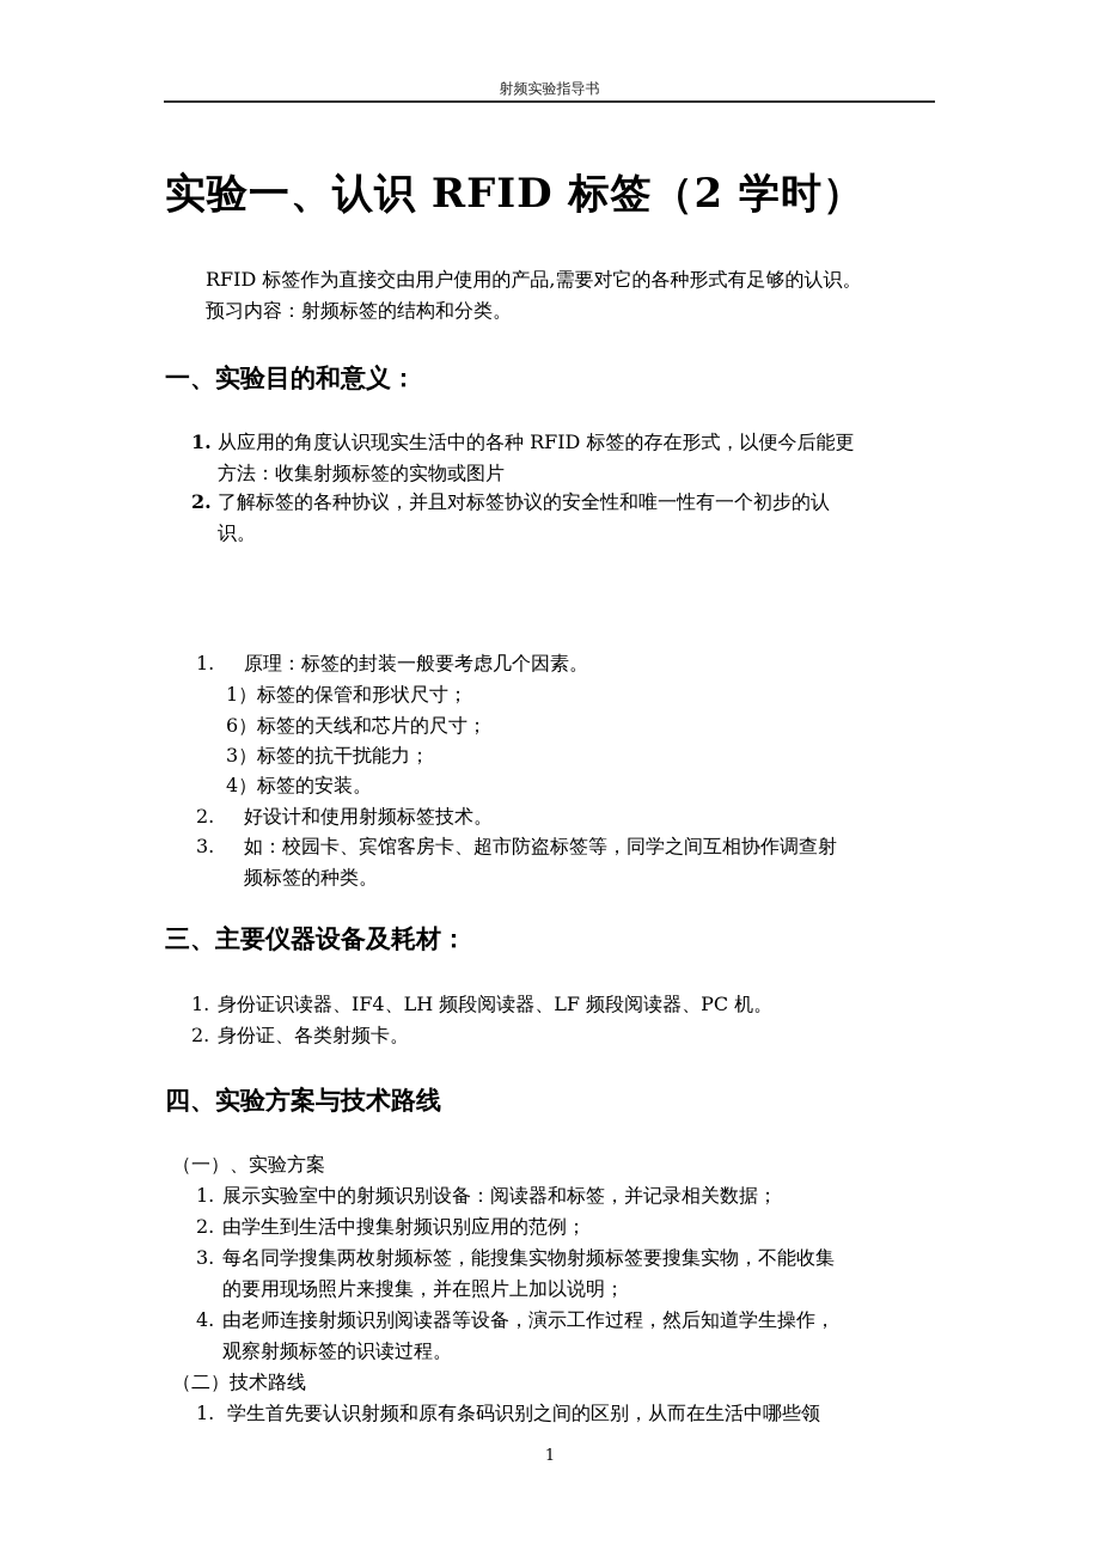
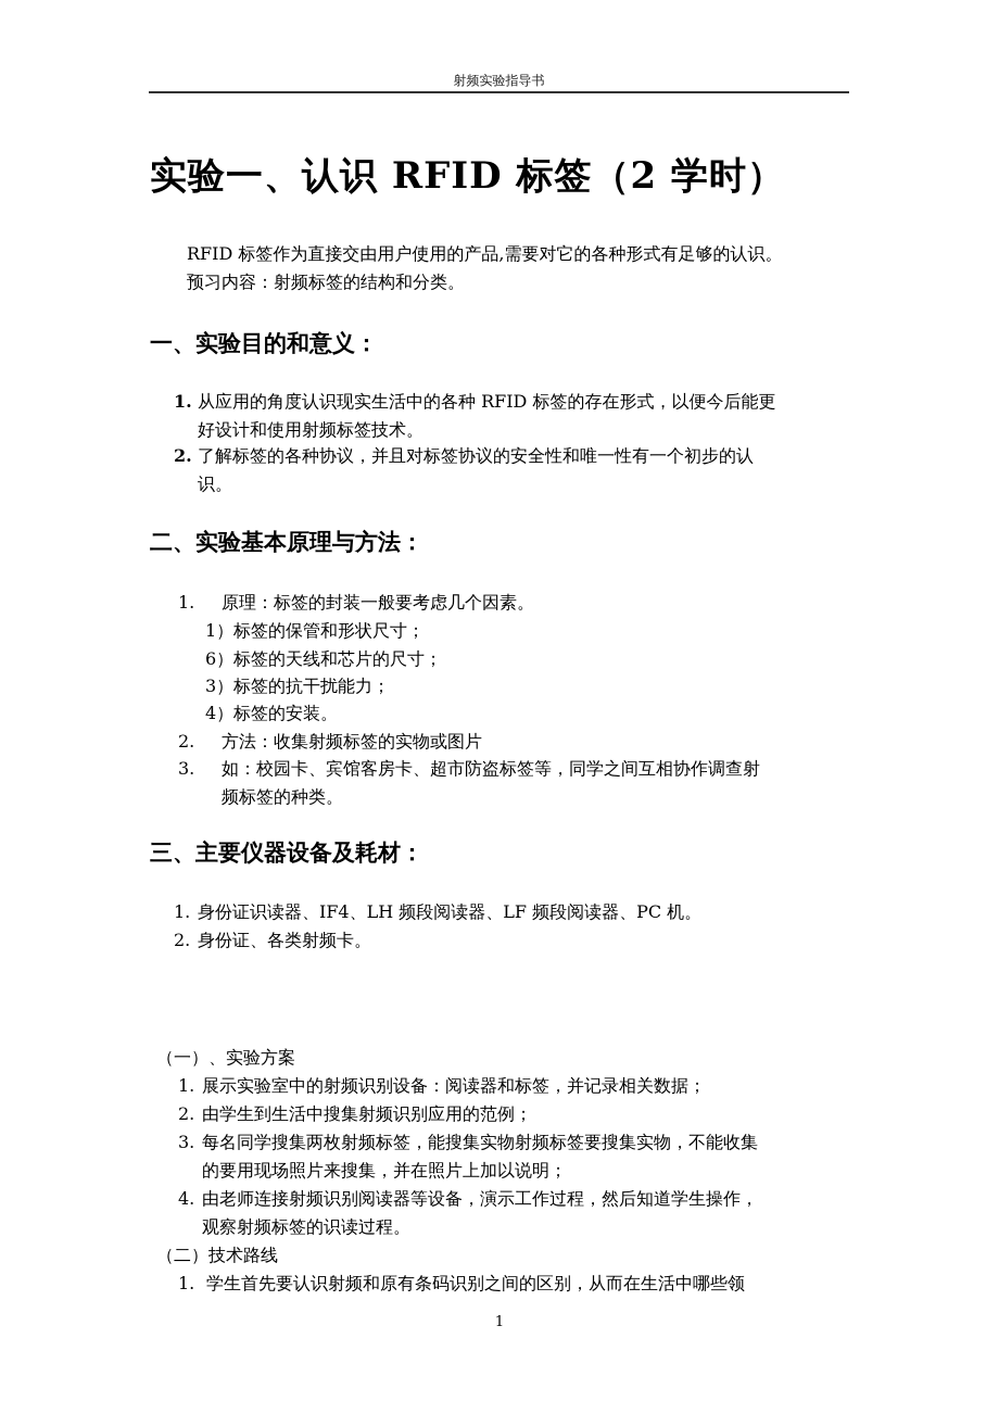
  射频实验指导书
  实验一、认识 RFID 标签（2 学时）
  RFID 标签作为直接交由用户使用的产品,需要对它的各种形式有足够的认识。
  预习内容：射频标签的结构和分类。
  一、实验目的和意义：
  1.
  从应用的角度认识现实生活中的各种 RFID 标签的存在形式，以便今后能更
- 方法：收集射频标签的实物或图片
+ 好设计和使用射频标签技术。
  2.
  了解标签的各种协议，并且对标签协议的安全性和唯一性有一个初步的认
  识。
+ 二、实验基本原理与方法：
  1.
  原理：标签的封装一般要考虑几个因素。
  1）
  标签的保管和形状尺寸；
  6）
  标签的天线和芯片的尺寸；
  3）
  标签的抗干扰能力；
  4）
  标签的安装。
  2.
- 好设计和使用射频标签技术。
+ 方法：收集射频标签的实物或图片
  3.
  如：校园卡、宾馆客房卡、超市防盗标签等，同学之间互相协作调查射
  频标签的种类。
  三、主要仪器设备及耗材：
  1.
  身份证识读器、IF4、LH 频段阅读器、LF 频段阅读器、PC 机。
  2.
  身份证、各类射频卡。
- 四、实验方案与技术路线
  （一）、实验方案
  1.
  展示实验室中的射频识别设备：阅读器和标签，并记录相关数据；
  2.
  由学生到生活中搜集射频识别应用的范例；
  3.
  每名同学搜集两枚射频标签，能搜集实物射频标签要搜集实物，不能收集
  的要用现场照片来搜集，并在照片上加以说明；
  4.
  由老师连接射频识别阅读器等设备，演示工作过程，然后知道学生操作，
  观察射频标签的识读过程。
  （二）技术路线
  1.
  学生首先要认识射频和原有条码识别之间的区别，从而在生活中哪些领
  1
